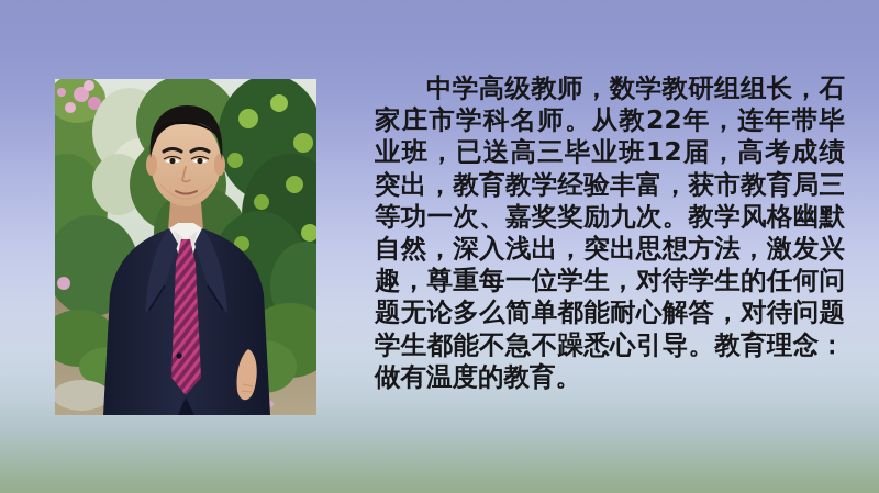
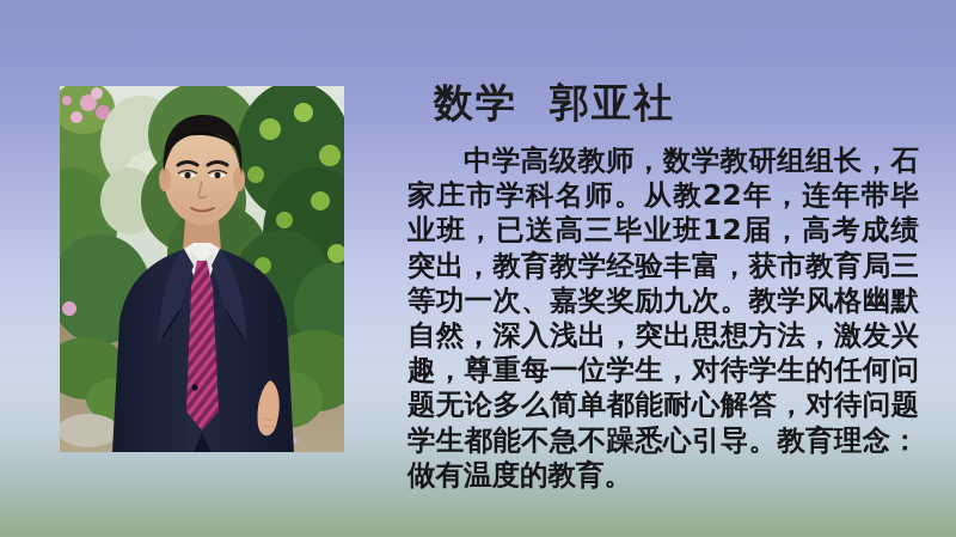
+ 数学 郭亚社
  中学高级教师，数学教研组组长，石家庄市学科名师。从教22年，连年带毕业班，已送高三毕业班12届，高考成绩突出，教育教学经验丰富，获市教育局三等功一次、嘉奖奖励九次。教学风格幽默自然，深入浅出，突出思想方法，激发兴趣，尊重每一位学生，对待学生的任何问题无论多么简单都能耐心解答，对待问题学生都能不急不躁悉心引导。教育理念：做有温度的教育。
